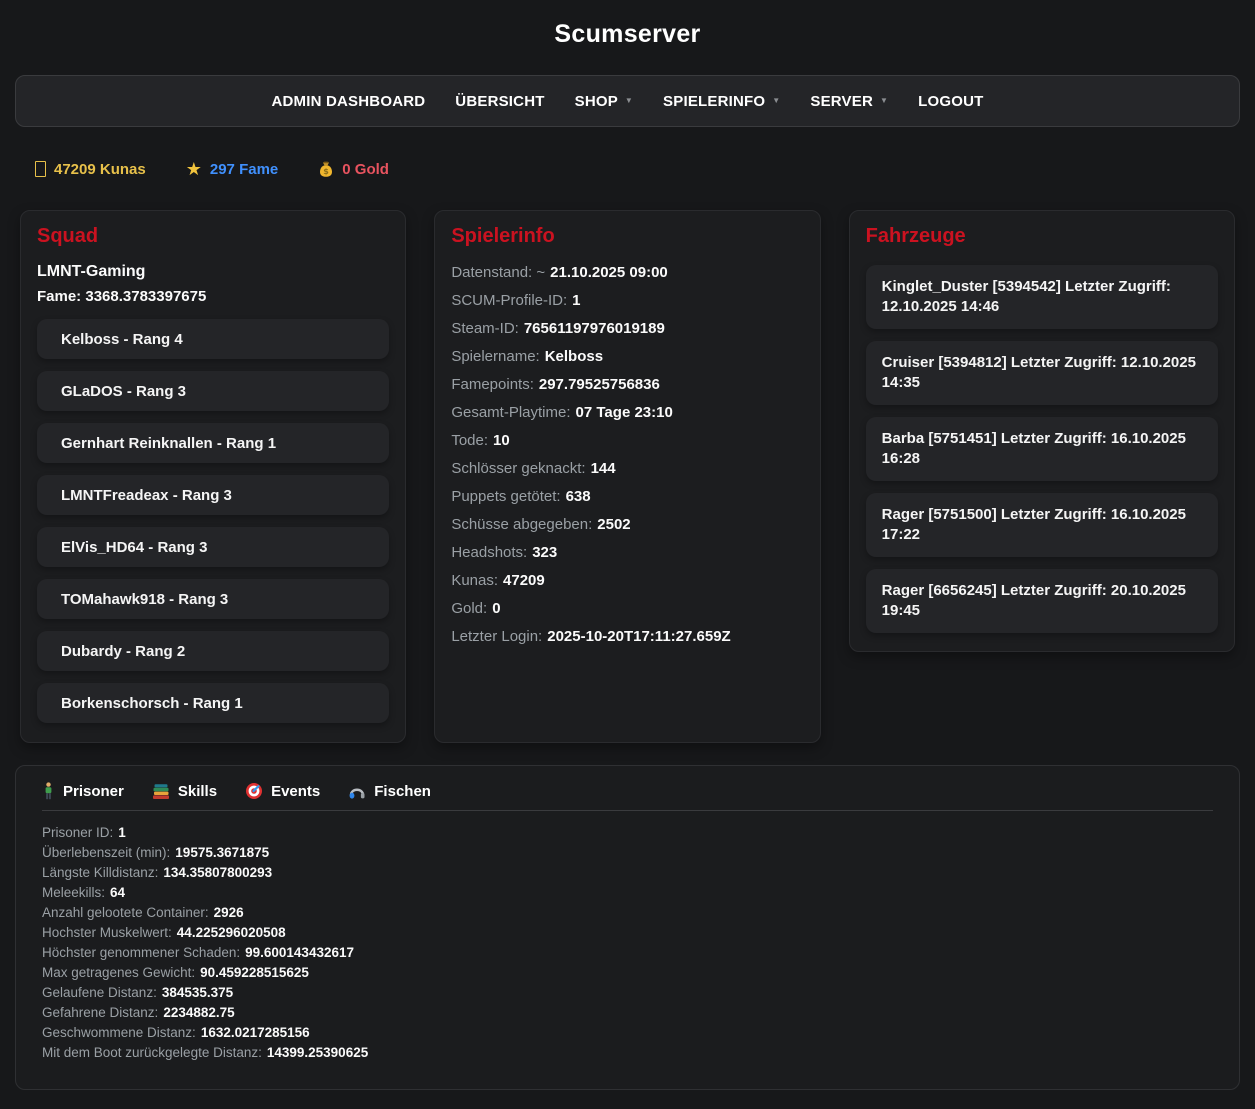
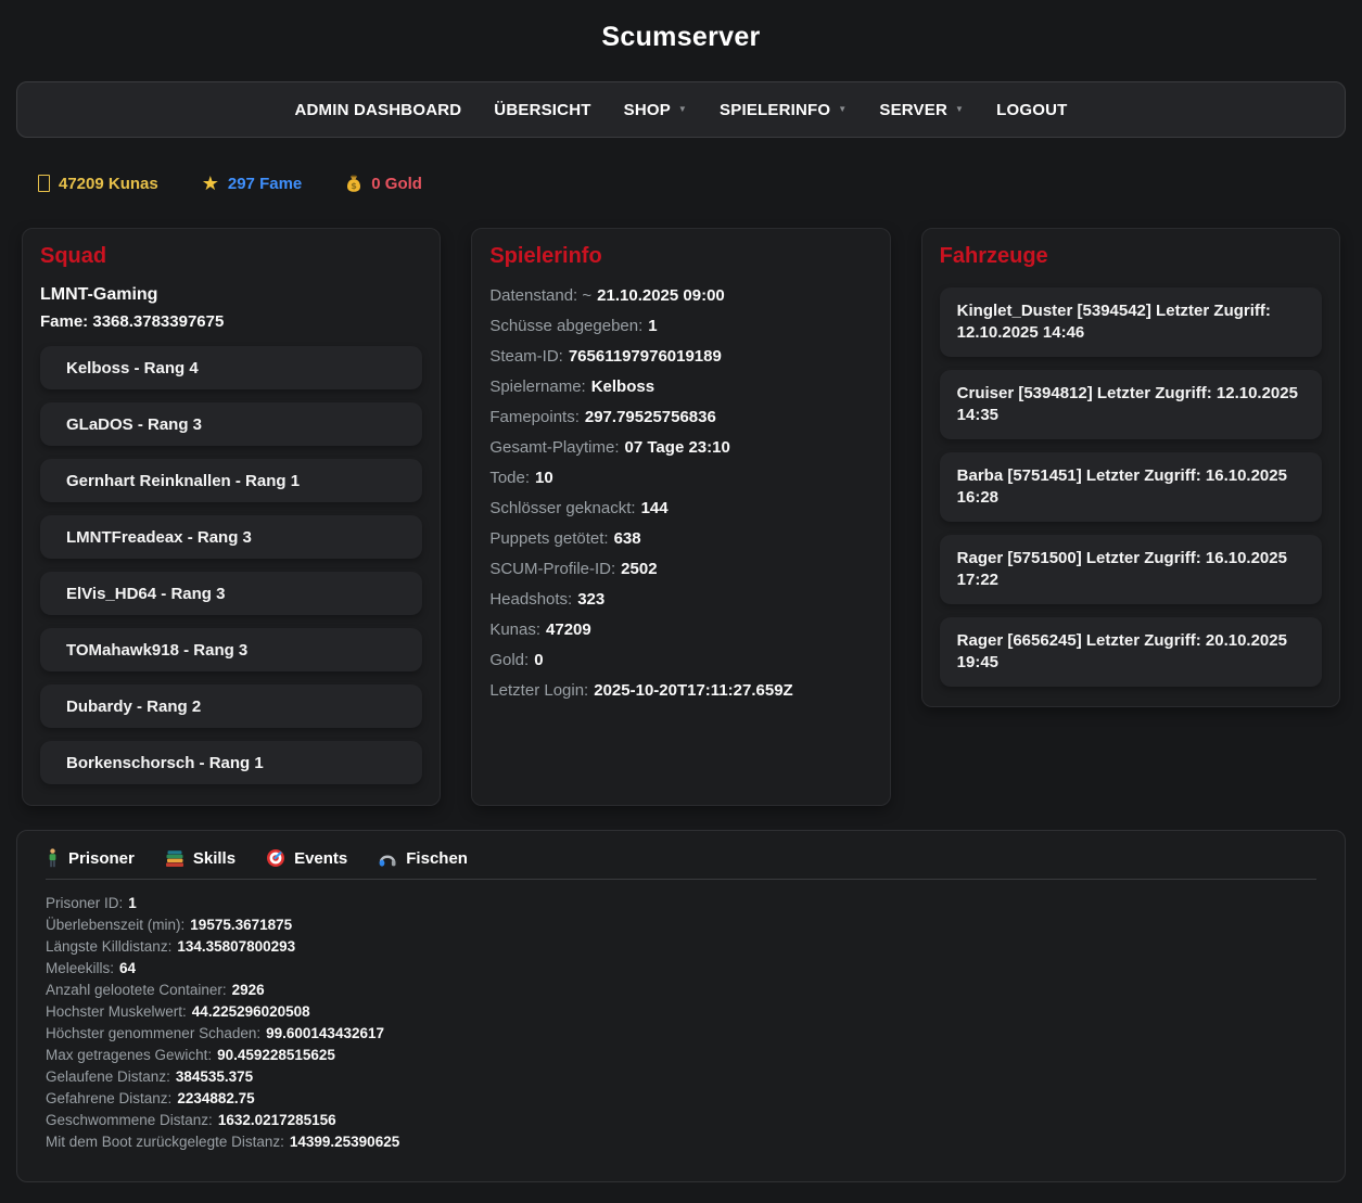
  Scumserver
  ADMIN DASHBOARD
  ÜBERSICHT
  SHOP
  ▼
  SPIELERINFO
  ▼
  SERVER
  ▼
  LOGOUT
  47209 Kunas
  ★
  297 Fame
  $
  0 Gold
  Squad
  LMNT-Gaming
  Fame: 3368.3783397675
  Kelboss - Rang 4
  GLaDOS - Rang 3
  Gernhart Reinknallen - Rang 1
  LMNTFreadeax - Rang 3
  ElVis_HD64 - Rang 3
  TOMahawk918 - Rang 3
  Dubardy - Rang 2
  Borkenschorsch - Rang 1
  Spielerinfo
  Datenstand: ~ 21.10.2025 09:00
- SCUM-Profile-ID: 1
+ Schüsse abgegeben: 1
  Steam-ID: 76561197976019189
  Spielername: Kelboss
  Famepoints: 297.79525756836
  Gesamt-Playtime: 07 Tage 23:10
  Tode: 10
  Schlösser geknackt: 144
  Puppets getötet: 638
- Schüsse abgegeben: 2502
+ SCUM-Profile-ID: 2502
  Headshots: 323
  Kunas: 47209
  Gold: 0
  Letzter Login: 2025-10-20T17:11:27.659Z
  Fahrzeuge
  Kinglet_Duster [5394542] Letzter Zugriff: 12.10.2025 14:46
  Cruiser [5394812] Letzter Zugriff: 12.10.2025 14:35
  Barba [5751451] Letzter Zugriff: 16.10.2025 16:28
  Rager [5751500] Letzter Zugriff: 16.10.2025 17:22
  Rager [6656245] Letzter Zugriff: 20.10.2025 19:45
  Prisoner
  Skills
  Events
  Fischen
  Prisoner ID: 1
  Überlebenszeit (min): 19575.3671875
  Längste Killdistanz: 134.35807800293
  Meleekills: 64
  Anzahl gelootete Container: 2926
  Hochster Muskelwert: 44.225296020508
  Höchster genommener Schaden: 99.600143432617
  Max getragenes Gewicht: 90.459228515625
  Gelaufene Distanz: 384535.375
  Gefahrene Distanz: 2234882.75
  Geschwommene Distanz: 1632.0217285156
  Mit dem Boot zurückgelegte Distanz: 14399.25390625
